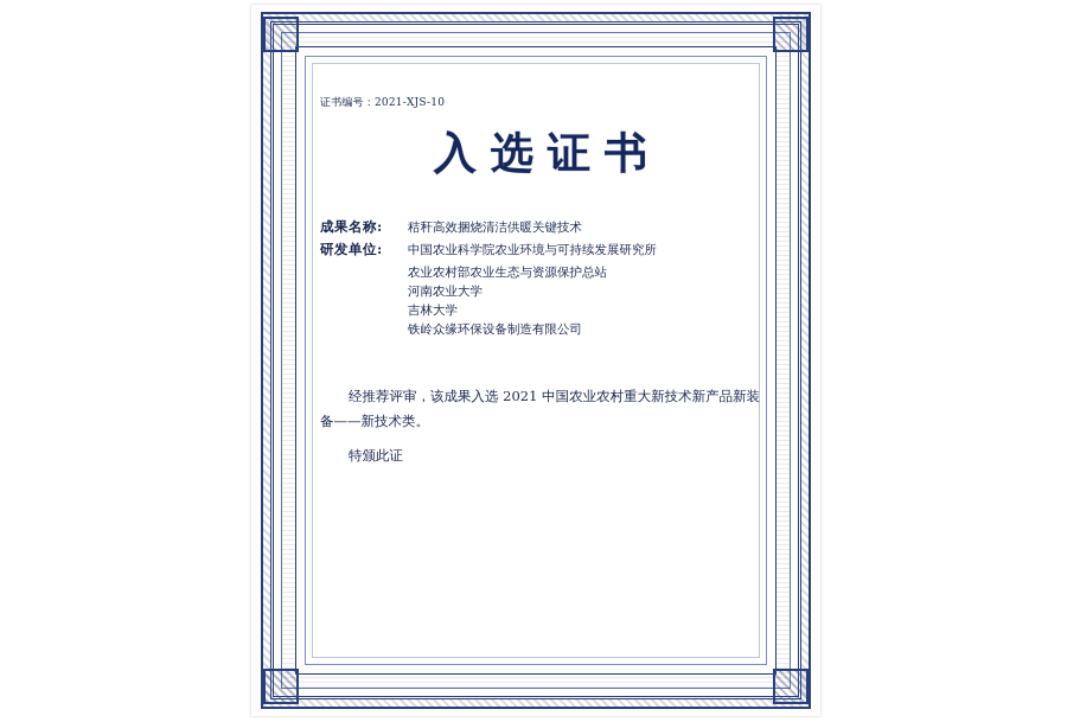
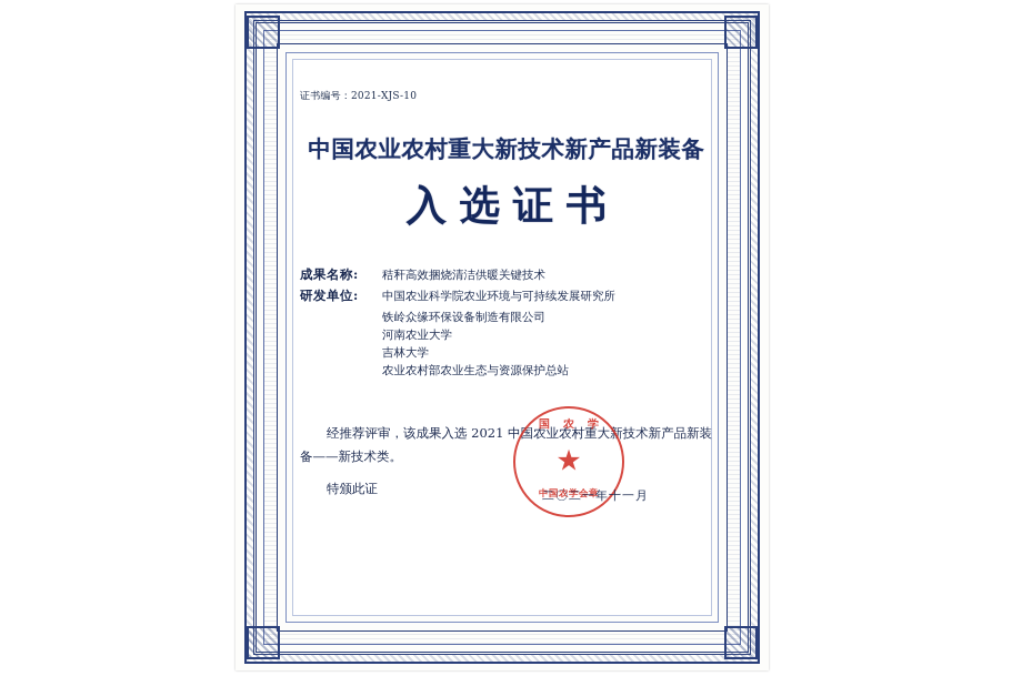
  证书编号：2021-XJS-10
+ 中国农业农村重大新技术新产品新装备
  入选证书
  成果名称:
  秸秆高效捆烧清洁供暖关键技术
  研发单位:
  中国农业科学院农业环境与可持续发展研究所
- 农业农村部农业生态与资源保护总站
+ 铁岭众缘环保设备制造有限公司
  河南农业大学
  吉林大学
- 铁岭众缘环保设备制造有限公司
+ 农业农村部农业生态与资源保护总站
  经推荐评审，该成果入选 2021 中国农业农村重大新技术新产品新装备——新技术类。
  特颁此证
+ 国农学
+ ★
+ 中国农学会章
+ 二〇二一年十一月
